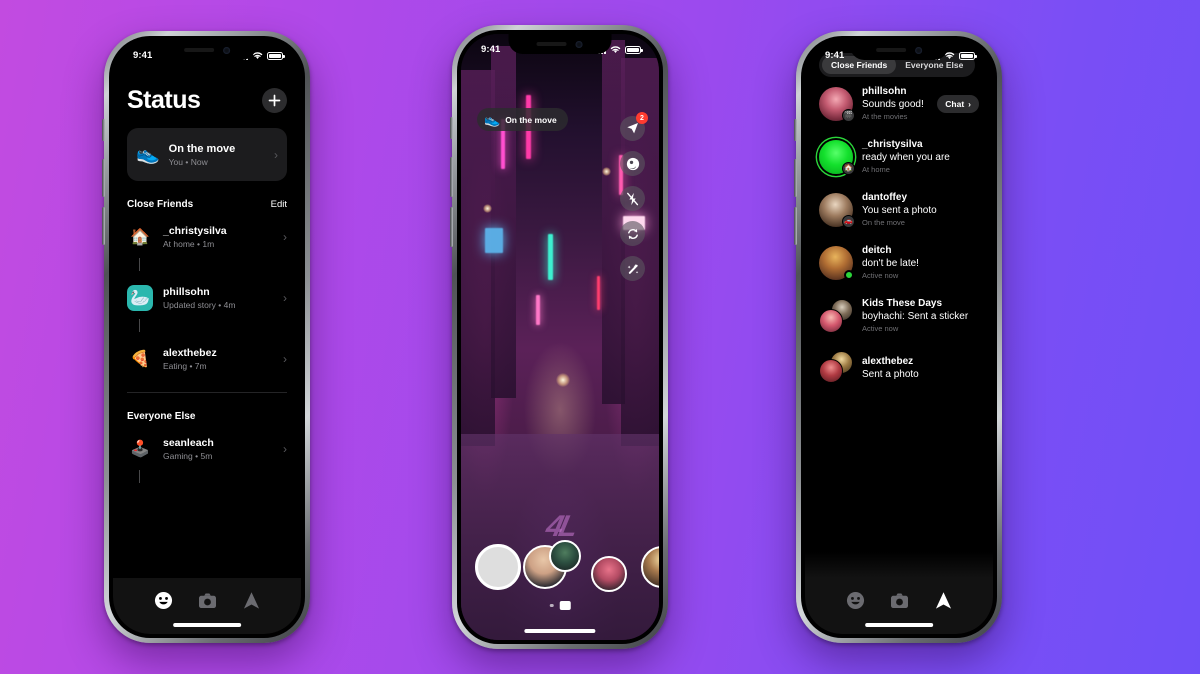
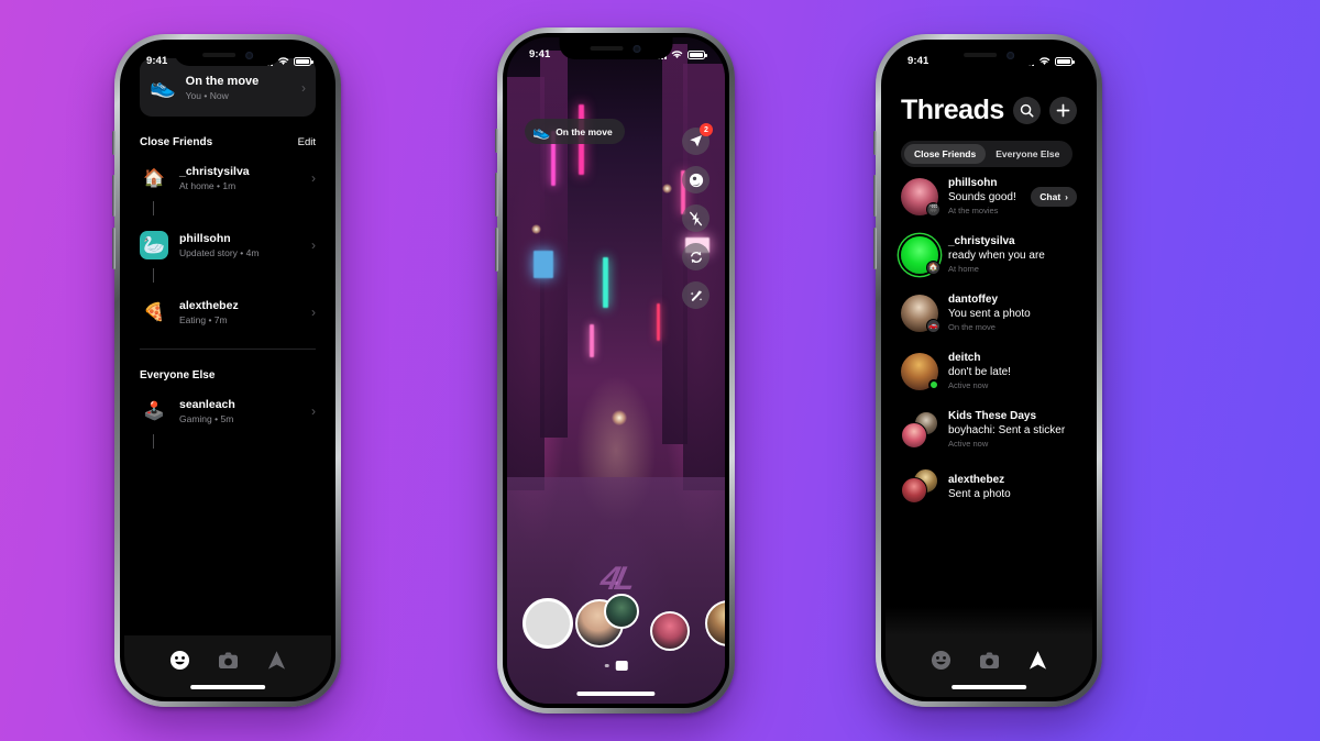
  9:41
- Status
  👟
  On the move
  You • Now
  ›
  Close Friends
  Edit
  🏠
  _christysilva
  At home • 1m
  ›
  🦢
  phillsohn
  Updated story • 4m
  ›
  🍕
  alexthebez
  Eating • 7m
  ›
  Everyone Else
  🕹️
  seanleach
  Gaming • 5m
  ›
  9:41
  👟
  On the move
  9:41
+ Threads
  Close Friends
  Everyone Else
  phillsohn
  Sounds good!
  At the movies
  Chat
  ›
  _christysilva
  ready when you are
  At home
  dantoffey
  You sent a photo
  On the move
  deitch
  don't be late!
  Active now
  Kids These Days
  boyhachi: Sent a sticker
  Active now
  alexthebez
  Sent a photo
